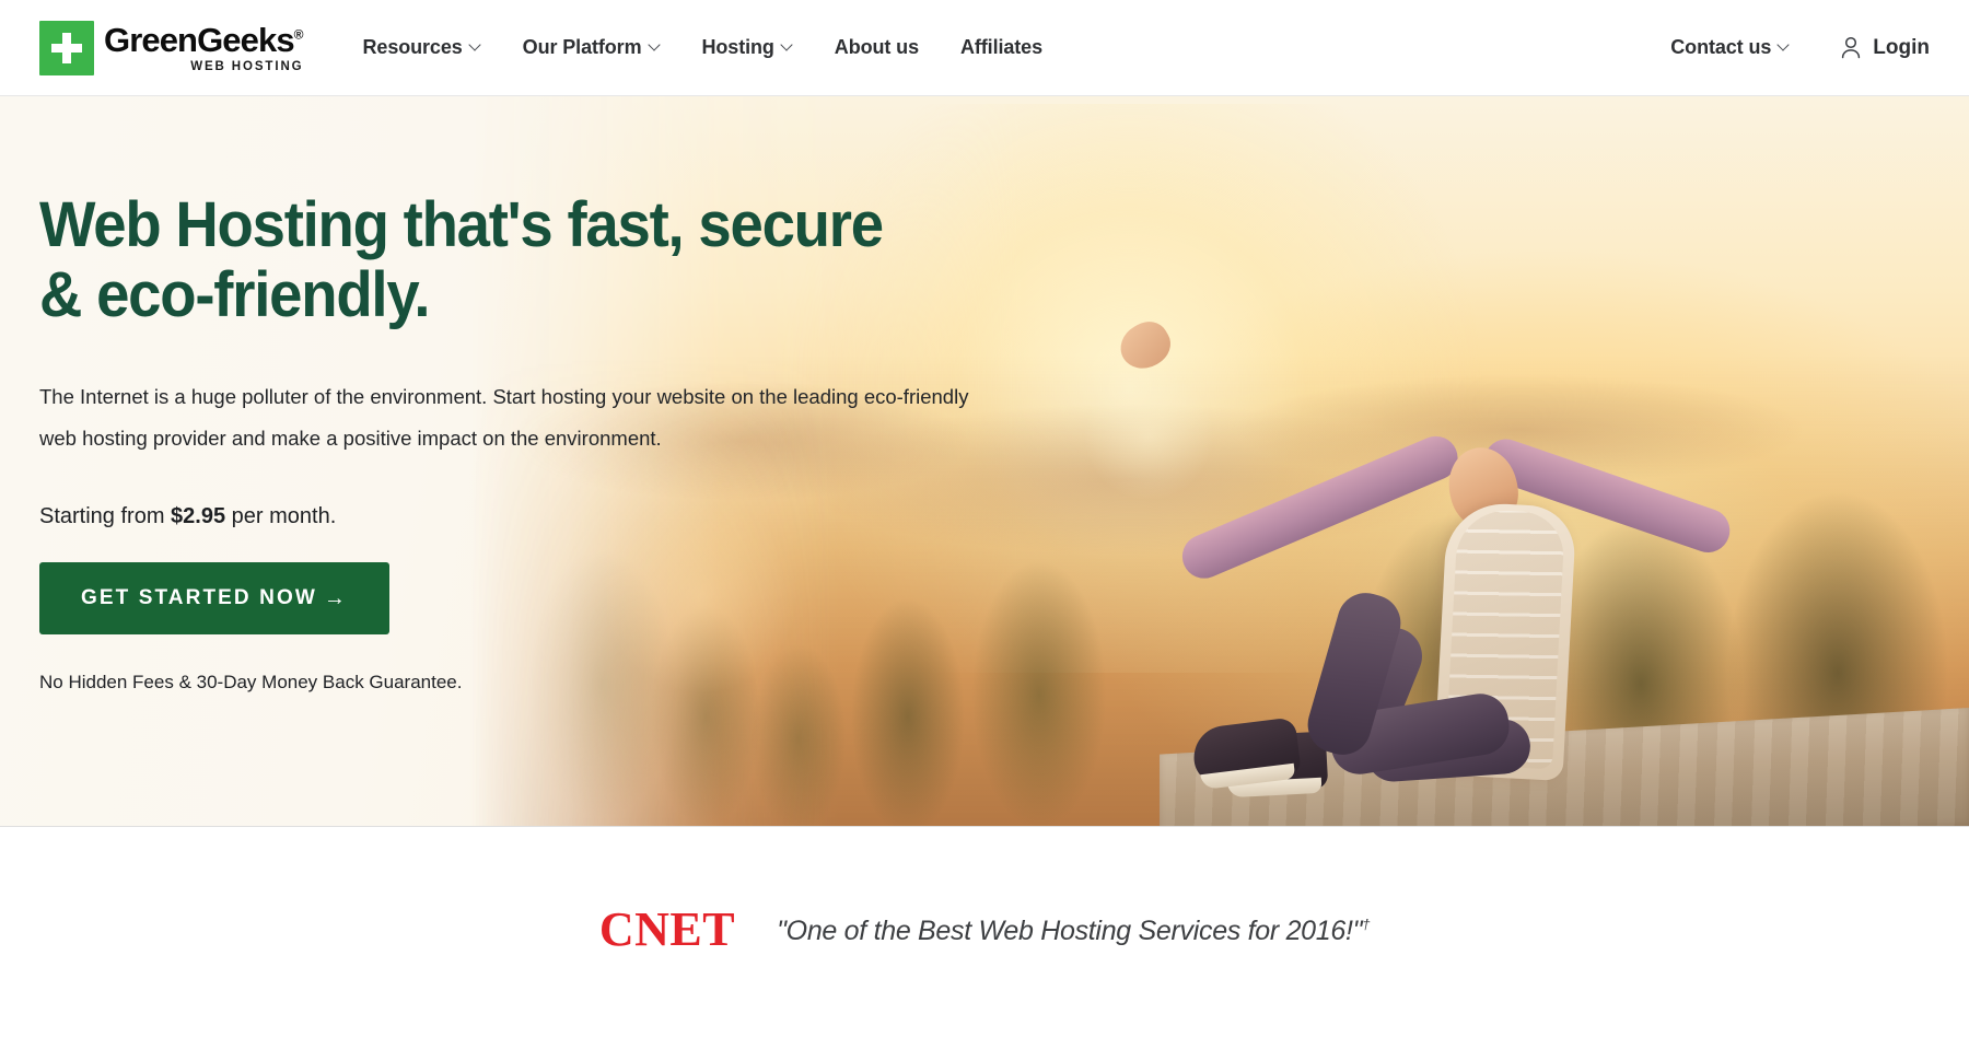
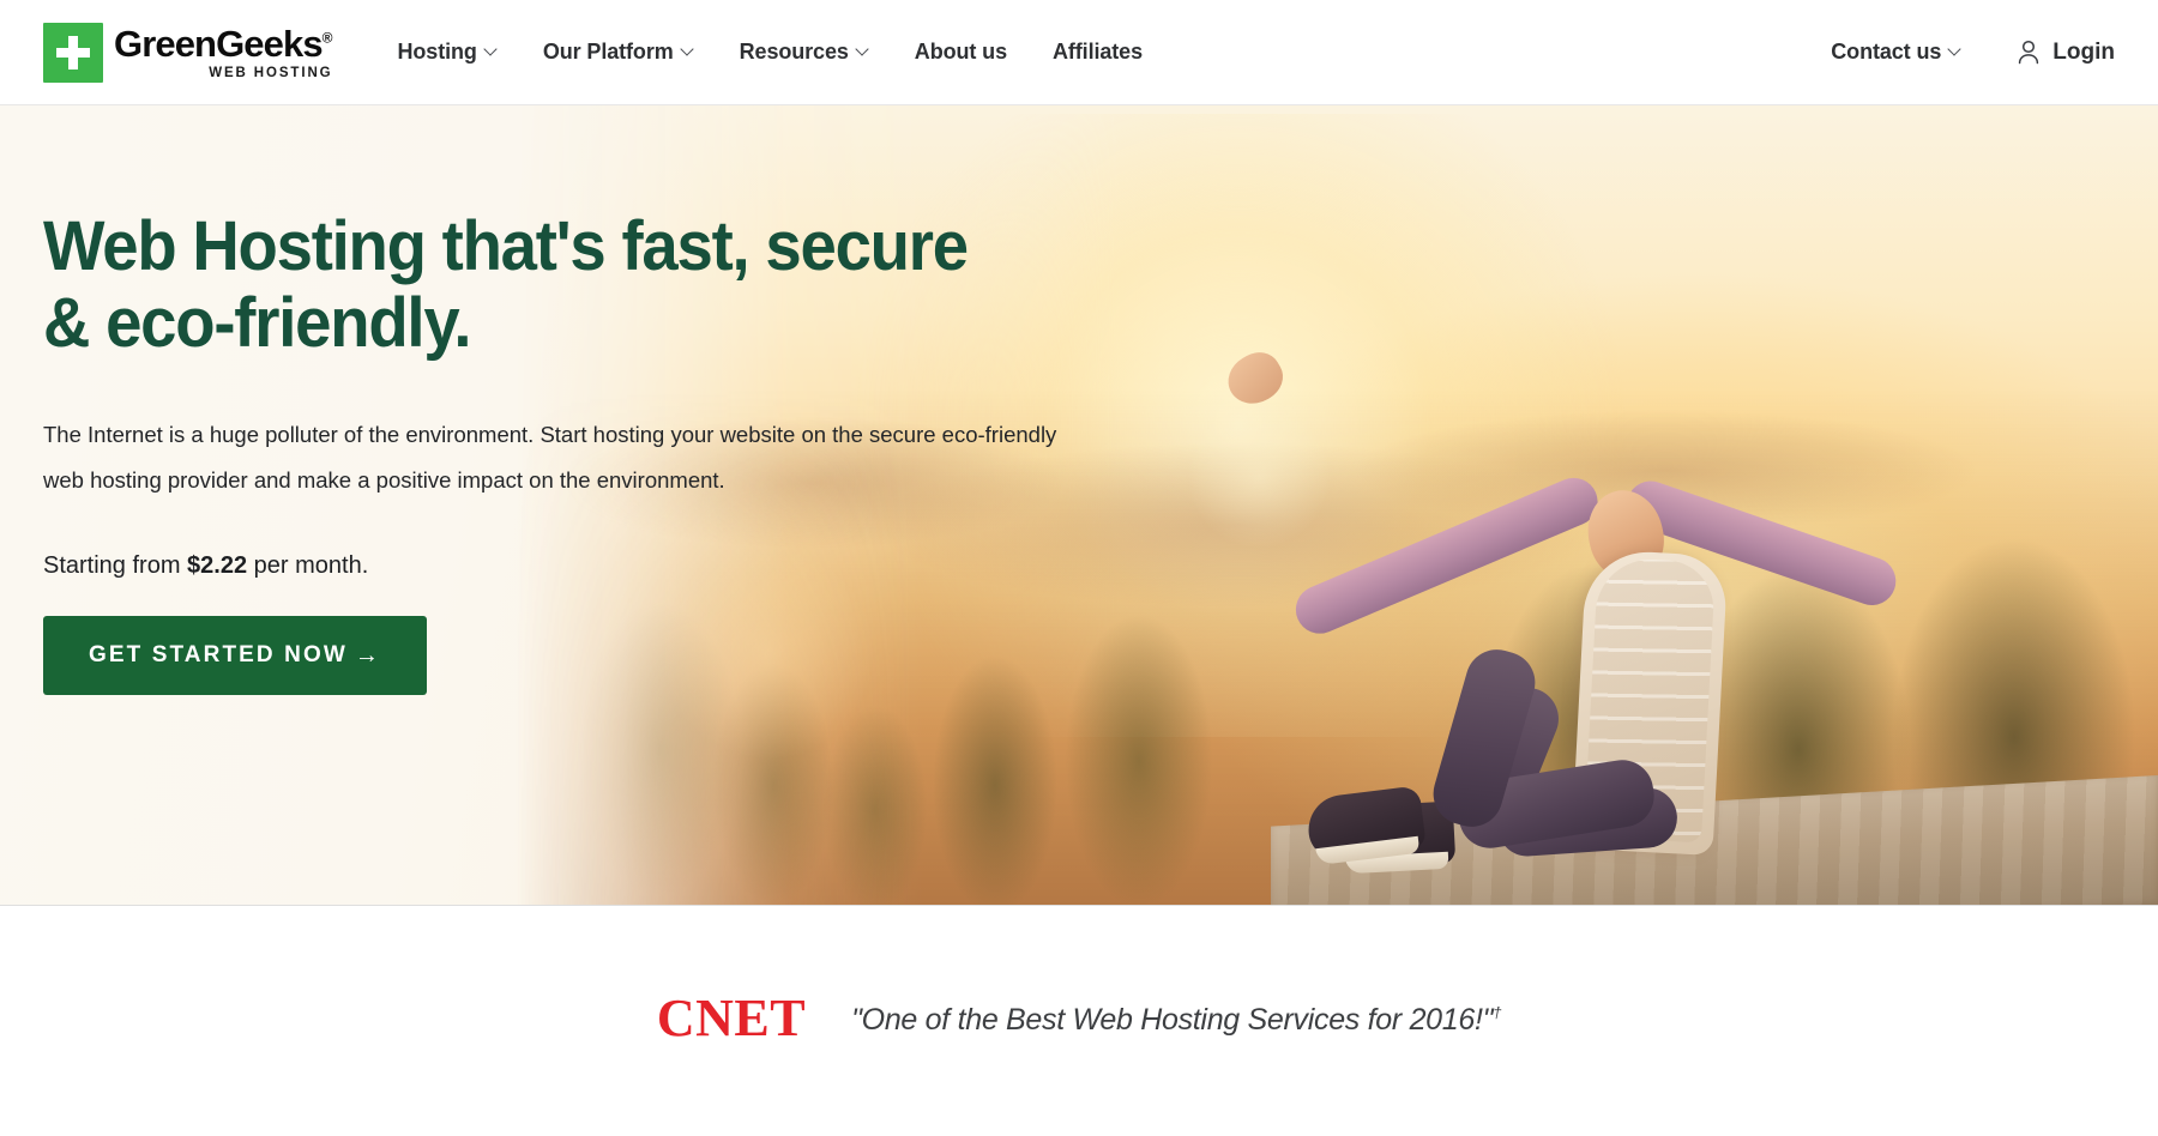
  GreenGeeks®
  WEB HOSTING
- Resources
+ Hosting
  Our Platform
- Hosting
+ Resources
  About us
  Affiliates
  Contact us
  Login
  Web Hosting that's fast, secure
  & eco-friendly.
- The Internet is a huge polluter of the environment. Start hosting your website on the leading eco-friendly web hosting provider and make a positive impact on the environment.
+ The Internet is a huge polluter of the environment. Start hosting your website on the secure eco-friendly web hosting provider and make a positive impact on the environment.
- Starting from $2.95 per month.
+ Starting from $2.22 per month.
  GET STARTED NOW
  →
- No Hidden Fees & 30-Day Money Back Guarantee.
  CNET
  "One of the Best Web Hosting Services for 2016!"†
